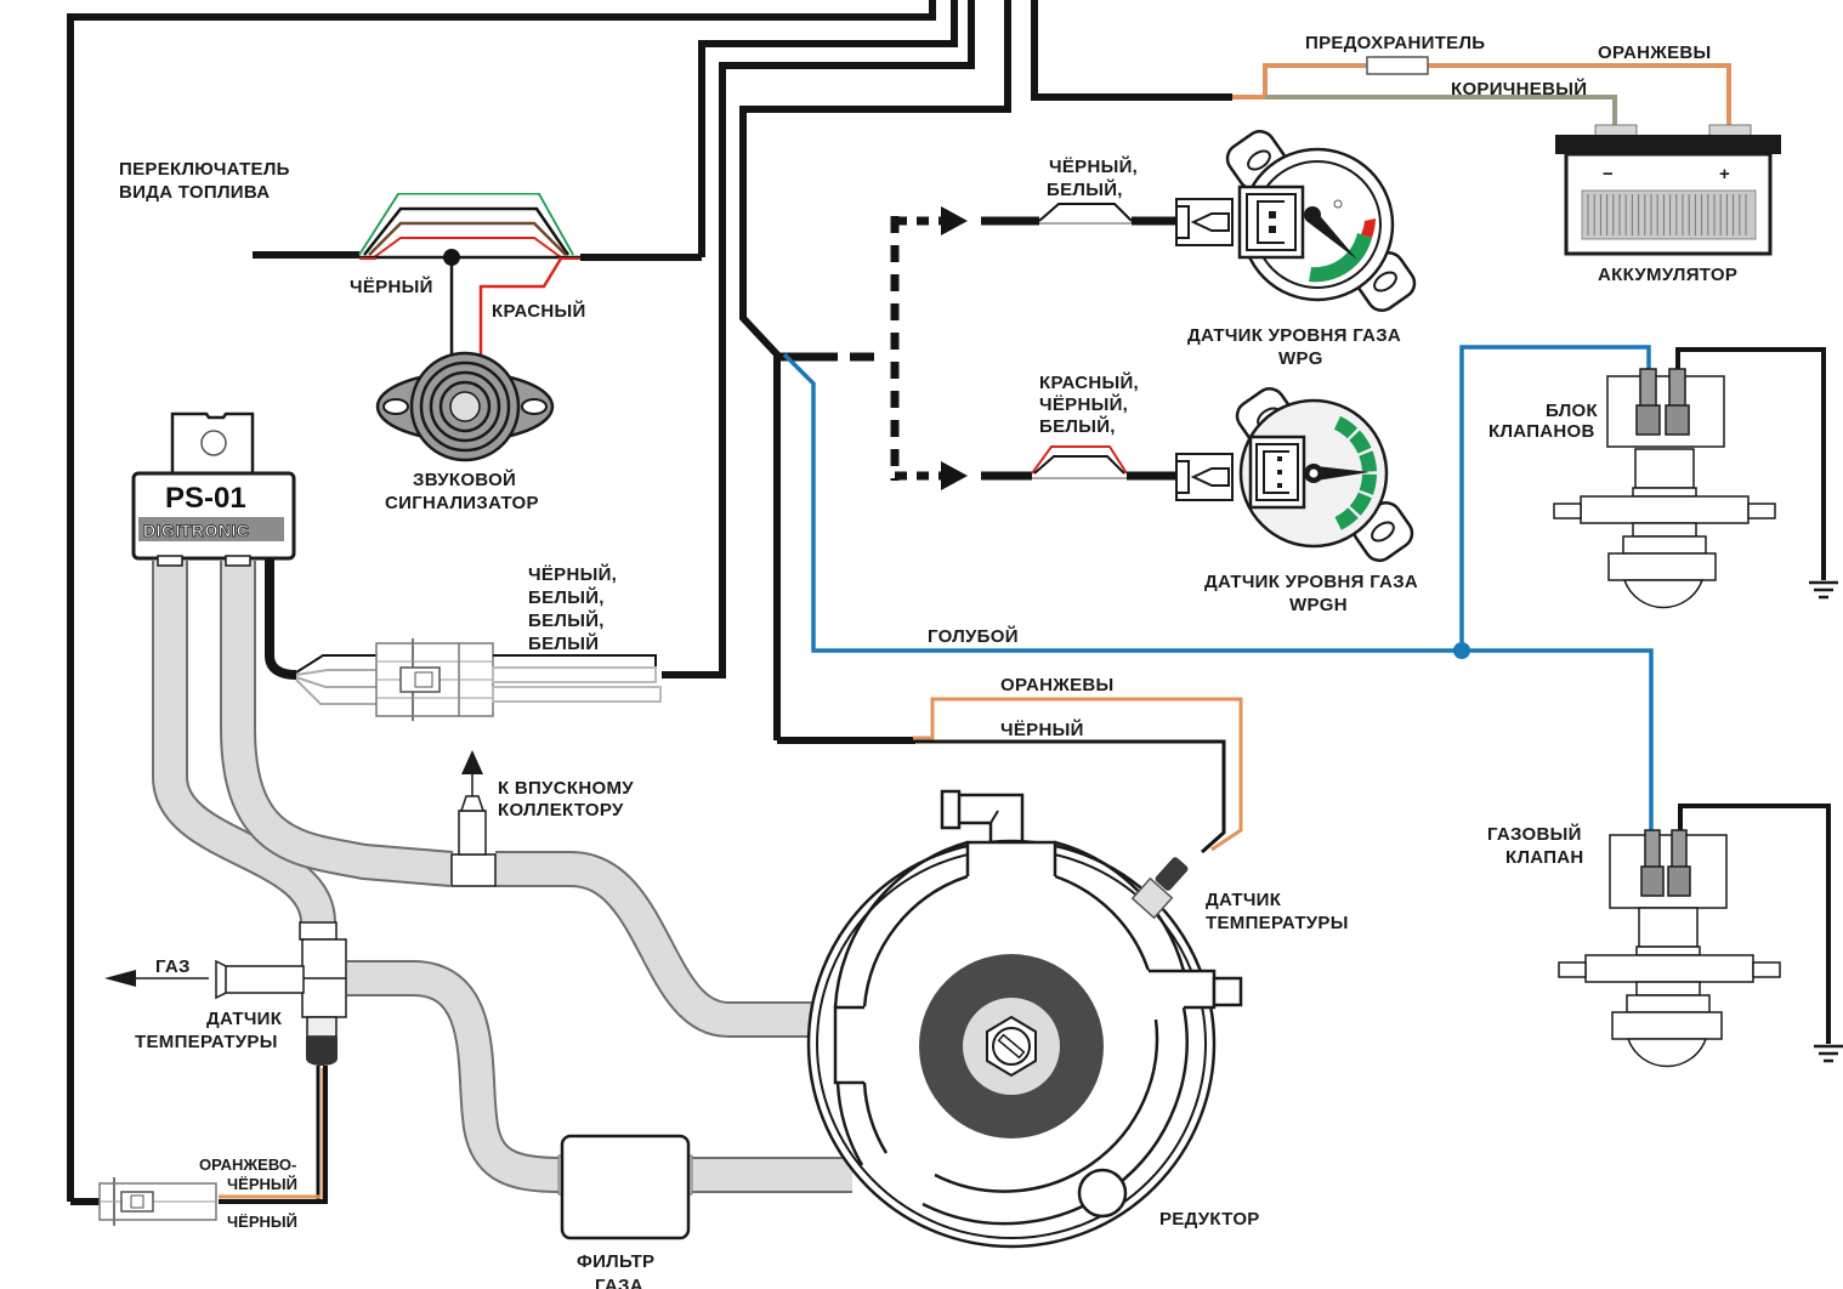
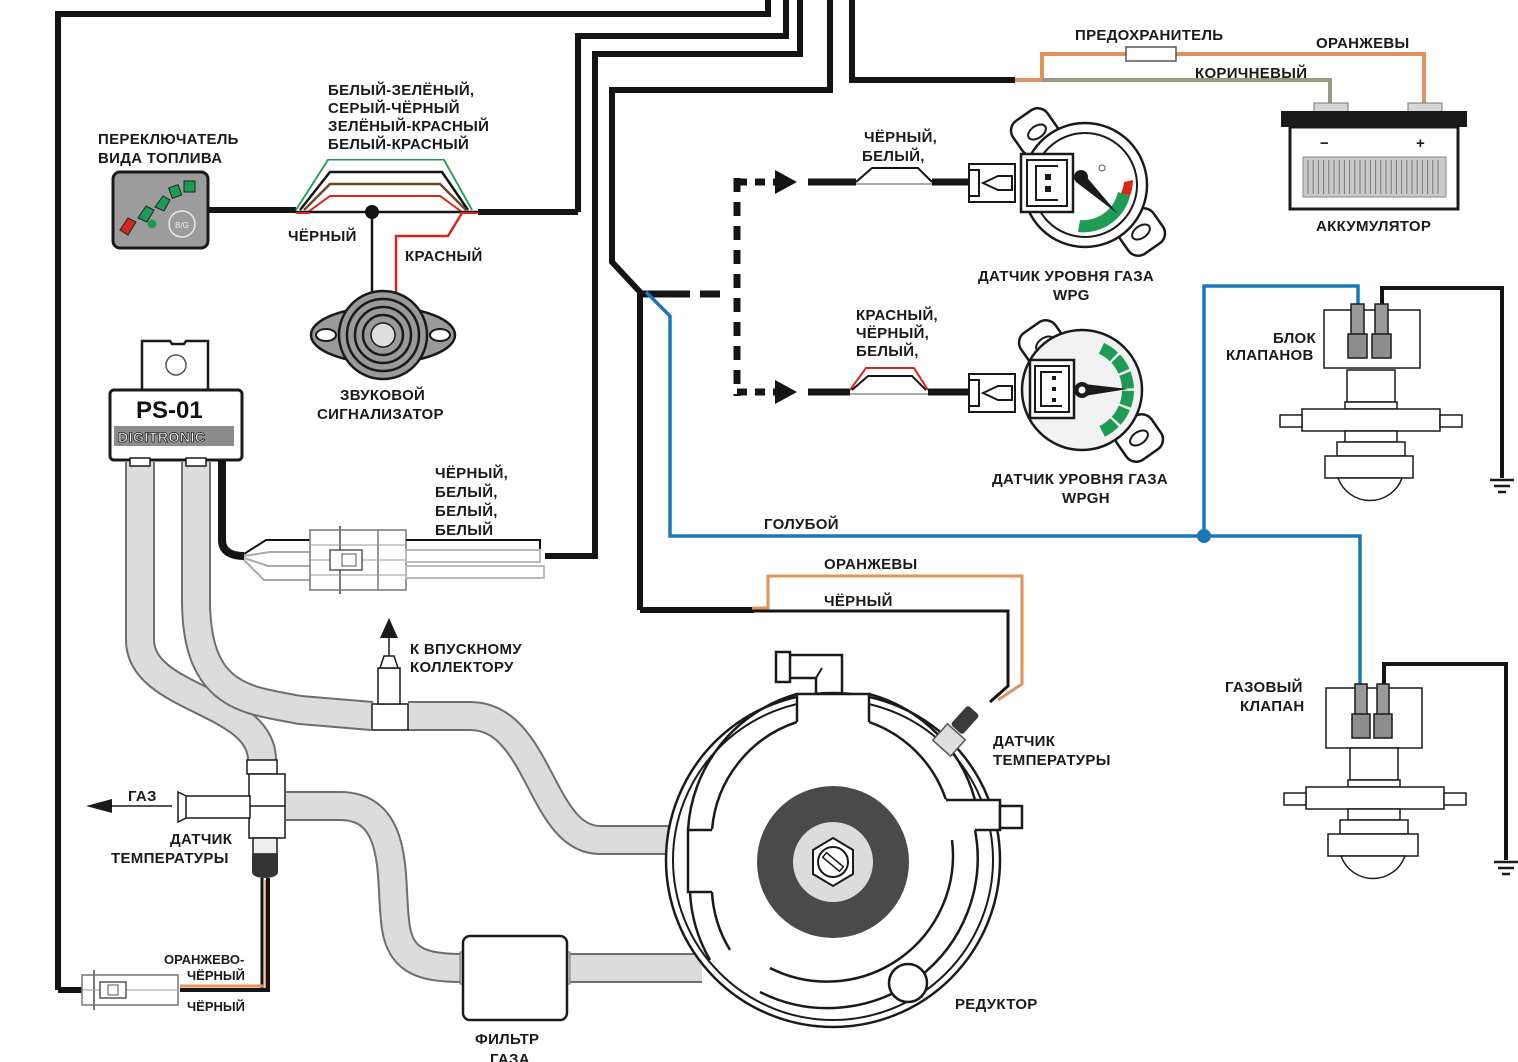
  ПРЕДОХРАНИТЕЛЬ
  ОРАНЖЕВЫ
  КОРИЧНЕВЫЙ
  −
  +
  АККУМУЛЯТОР
  ПЕРЕКЛЮЧАТЕЛЬ
  ВИДА ТОПЛИВА
+ B/G
+ БЕЛЫЙ-ЗЕЛЁНЫЙ,
+ СЕРЫЙ-ЧЁРНЫЙ
+ ЗЕЛЁНЫЙ-КРАСНЫЙ
+ БЕЛЫЙ-КРАСНЫЙ
  ЧЁРНЫЙ
  КРАСНЫЙ
  ЗВУКОВОЙ
  СИГНАЛИЗАТОР
  ЧЁРНЫЙ,
  БЕЛЫЙ,
  ДАТЧИК УРОВНЯ ГАЗА
  WPG
  КРАСНЫЙ,
  ЧЁРНЫЙ,
  БЕЛЫЙ,
  ДАТЧИК УРОВНЯ ГАЗА
  WPGH
  ГОЛУБОЙ
  БЛОК
  КЛАПАНОВ
  ГАЗОВЫЙ
  КЛАПАН
  PS-01
  DIGITRONIC
  ЧЁРНЫЙ,
  БЕЛЫЙ,
  БЕЛЫЙ,
  БЕЛЫЙ
  К ВПУСКНОМУ
  КОЛЛЕКТОРУ
  ГАЗ
  ДАТЧИК
  ТЕМПЕРАТУРЫ
  ОРАНЖЕВО-
  ЧЁРНЫЙ
  ЧЁРНЫЙ
  ФИЛЬТР
  ГАЗА
  ОРАНЖЕВЫ
  ЧЁРНЫЙ
  ДАТЧИК
  ТЕМПЕРАТУРЫ
  РЕДУКТОР
